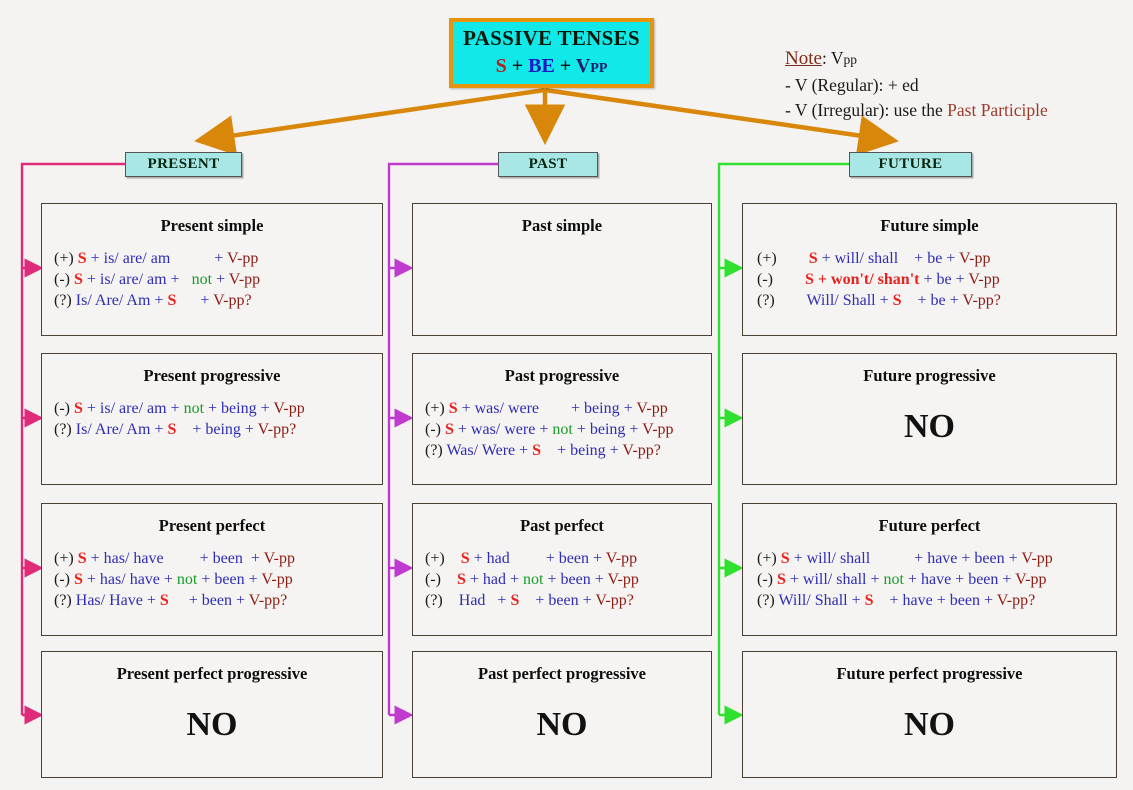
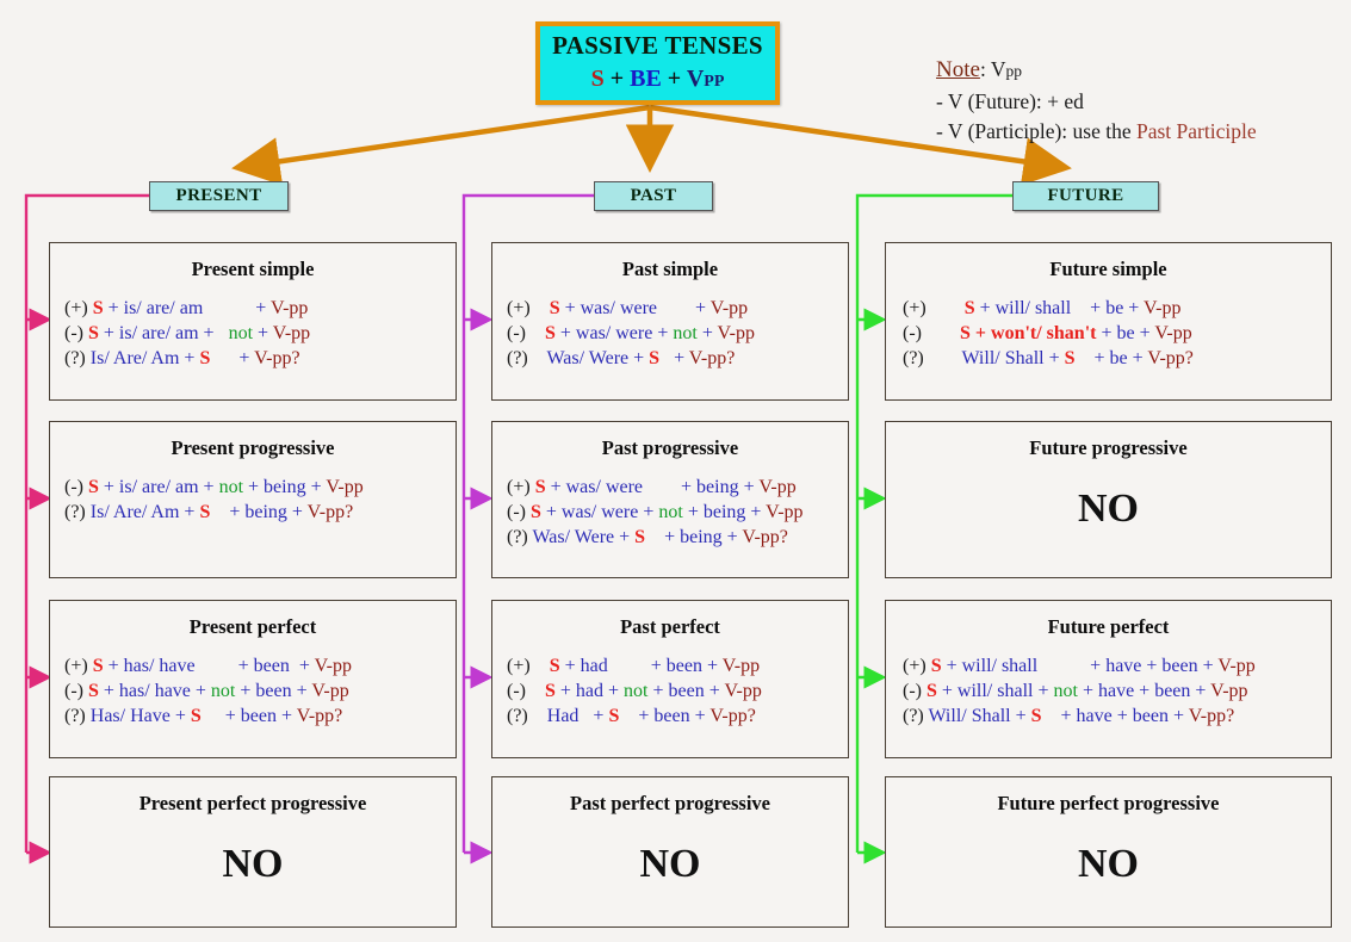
  PASSIVE TENSES
  S + BE + VPP
  Note: Vpp
- - V (Regular): + ed
+ - V (Future): + ed
- - V (Irregular): use the Past Participle
+ - V (Participle): use the Past Participle
  PRESENT
  PAST
  FUTURE
  Present simple
  (+) S + is/ are/ am + V-pp
  (-) S + is/ are/ am + not + V-pp
  (?) Is/ Are/ Am + S + V-pp?
  Present progressive
  (-) S + is/ are/ am + not + being + V-pp
  (?) Is/ Are/ Am + S + being + V-pp?
  Present perfect
  (+) S + has/ have + been + V-pp
  (-) S + has/ have + not + been + V-pp
  (?) Has/ Have + S + been + V-pp?
  Present perfect progressive
  NO
  Past simple
+ (+) S + was/ were + V-pp
+ (-) S + was/ were + not + V-pp
+ (?) Was/ Were + S + V-pp?
  Past progressive
  (+) S + was/ were + being + V-pp
  (-) S + was/ were + not + being + V-pp
  (?) Was/ Were + S + being + V-pp?
  Past perfect
  (+) S + had + been + V-pp
  (-) S + had + not + been + V-pp
  (?) Had + S + been + V-pp?
  Past perfect progressive
  NO
  Future simple
  (+) S + will/ shall + be + V-pp
  (-) S + won't/ shan't + be + V-pp
  (?) Will/ Shall + S + be + V-pp?
  Future progressive
  NO
  Future perfect
  (+) S + will/ shall + have + been + V-pp
  (-) S + will/ shall + not + have + been + V-pp
  (?) Will/ Shall + S + have + been + V-pp?
  Future perfect progressive
  NO
